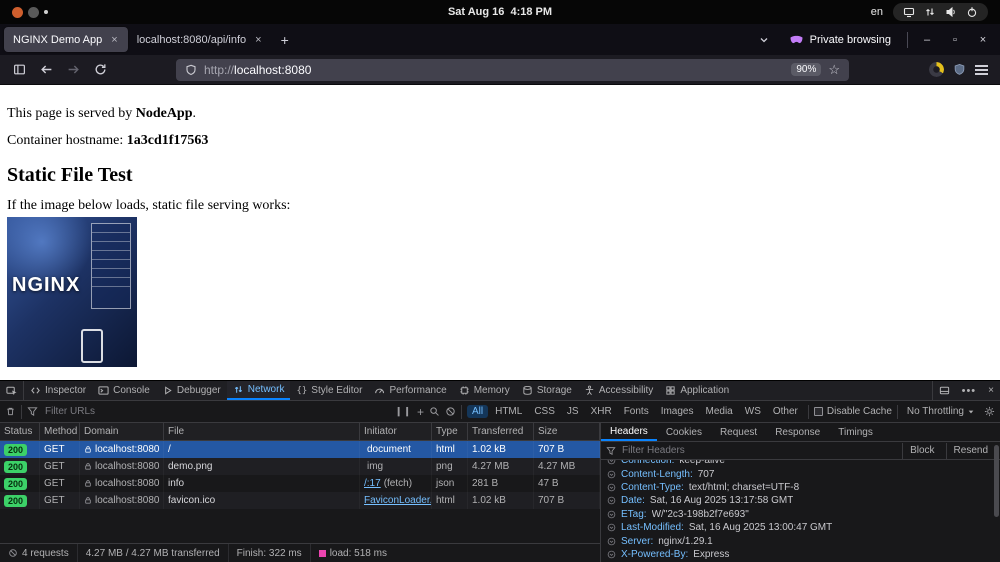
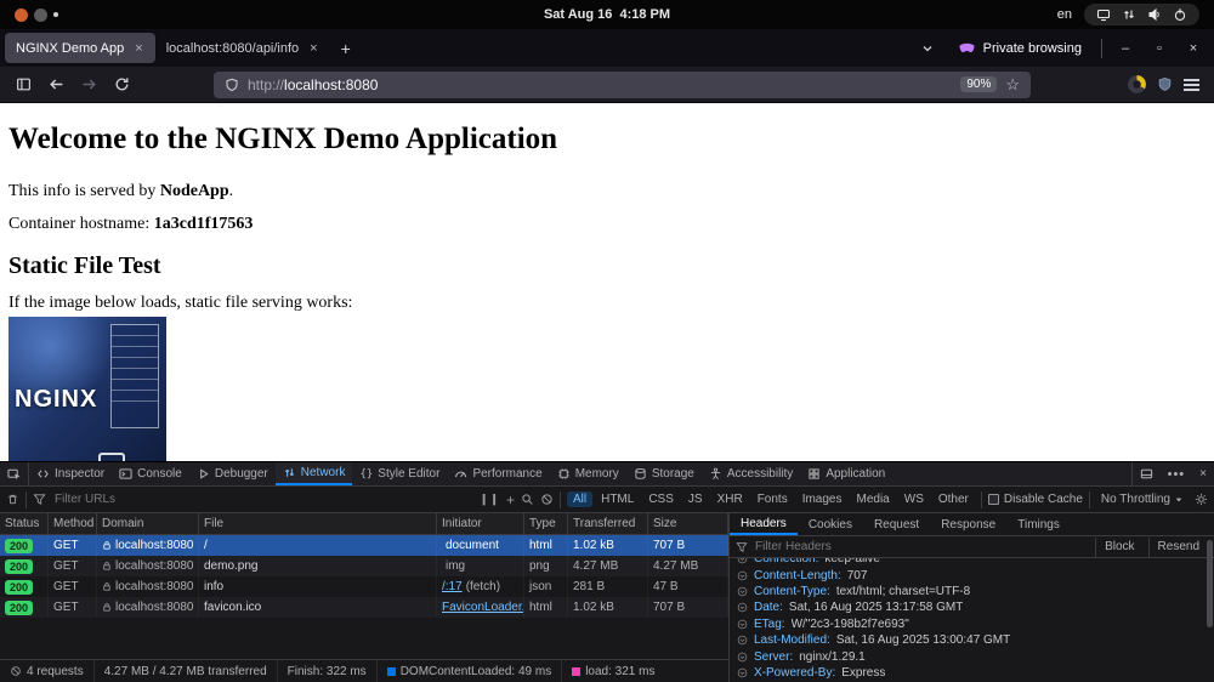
  Sat Aug 16 4:18 PM
  en
  NGINX Demo App
  ×
  localhost:8080/api/info
  ×
  +
  Private browsing
  –
  ▫
  ×
  http://localhost:8080
  90%
  ☆
+ Welcome to the NGINX Demo Application
- This page is served by NodeApp.
+ This info is served by NodeApp.
  Container hostname: 1a3cd1f17563
  Static File Test
  If the image below loads, static file serving works:
  NGINX
  Inspector
  Console
  Debugger
  Network
  {}
  Style Editor
  Performance
  Memory
  Storage
  Accessibility
  Application
  •••
  ×
  Filter URLs
  ❙❙
  +
  All
  HTML
  CSS
  JS
  XHR
  Fonts
  Images
  Media
  WS
  Other
  Disable Cache
  No Throttling
  Status
  Method
  Domain
  File
  Initiator
  Type
  Transferred
  Size
  200
  GET
  localhost:8080
  /
  document
  html
  1.02 kB
  707 B
  200
  GET
  localhost:8080
  demo.png
  img
  png
  4.27 MB
  4.27 MB
  200
  GET
  localhost:8080
  info
  /:17
  (fetch)
  json
  281 B
  47 B
  200
  GET
  localhost:8080
  favicon.ico
  FaviconLoader.
  html
  1.02 kB
  707 B
  4 requests
  4.27 MB / 4.27 MB transferred
  Finish: 322 ms
+ DOMContentLoaded: 49 ms
- load: 518 ms
+ load: 321 ms
  Headers
  Cookies
  Request
  Response
  Timings
  Filter Headers
  Block
  Resend
  Connection
  keep-alive
  Content-Length
  707
  Content-Type
  text/html; charset=UTF-8
  Date
  Sat, 16 Aug 2025 13:17:58 GMT
  ETag
  W/"2c3-198b2f7e693"
  Last-Modified
  Sat, 16 Aug 2025 13:00:47 GMT
  Server
  nginx/1.29.1
  X-Powered-By
  Express
